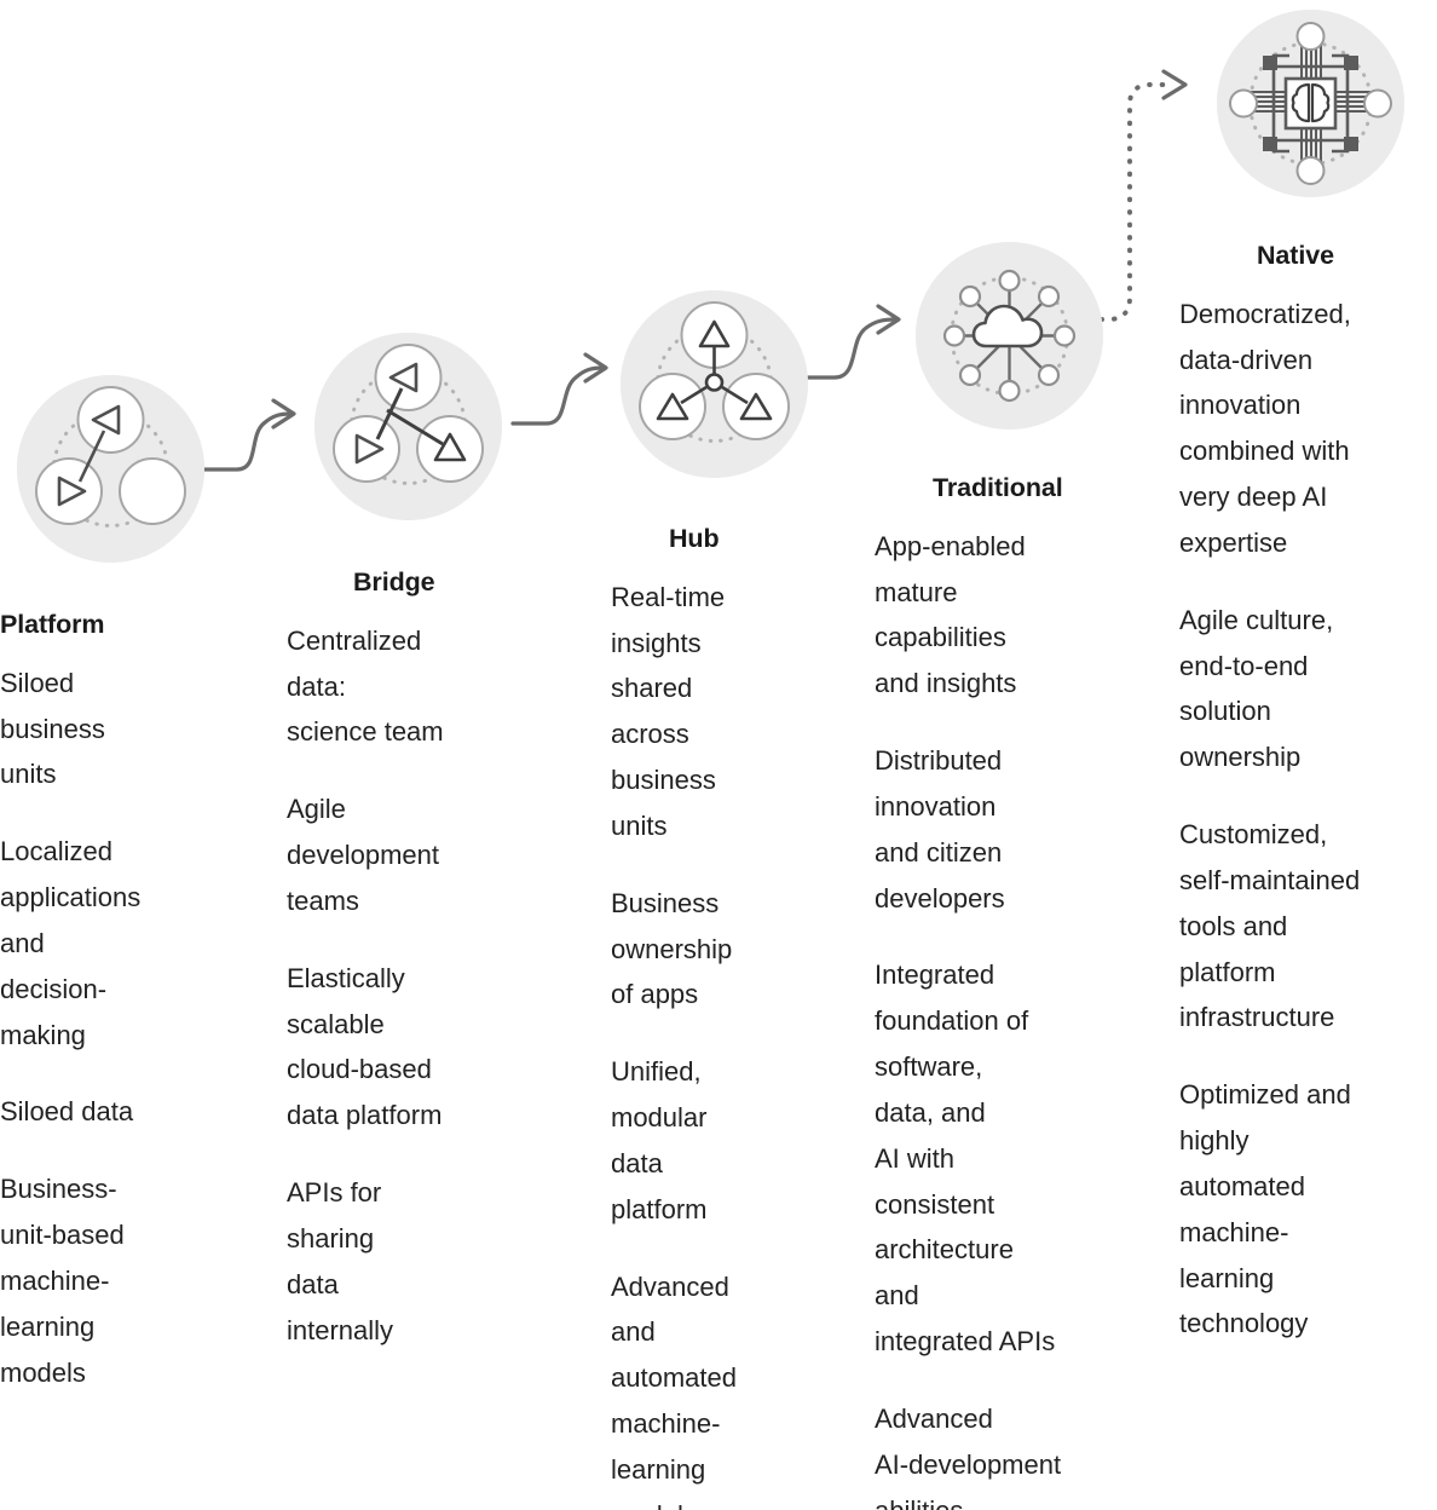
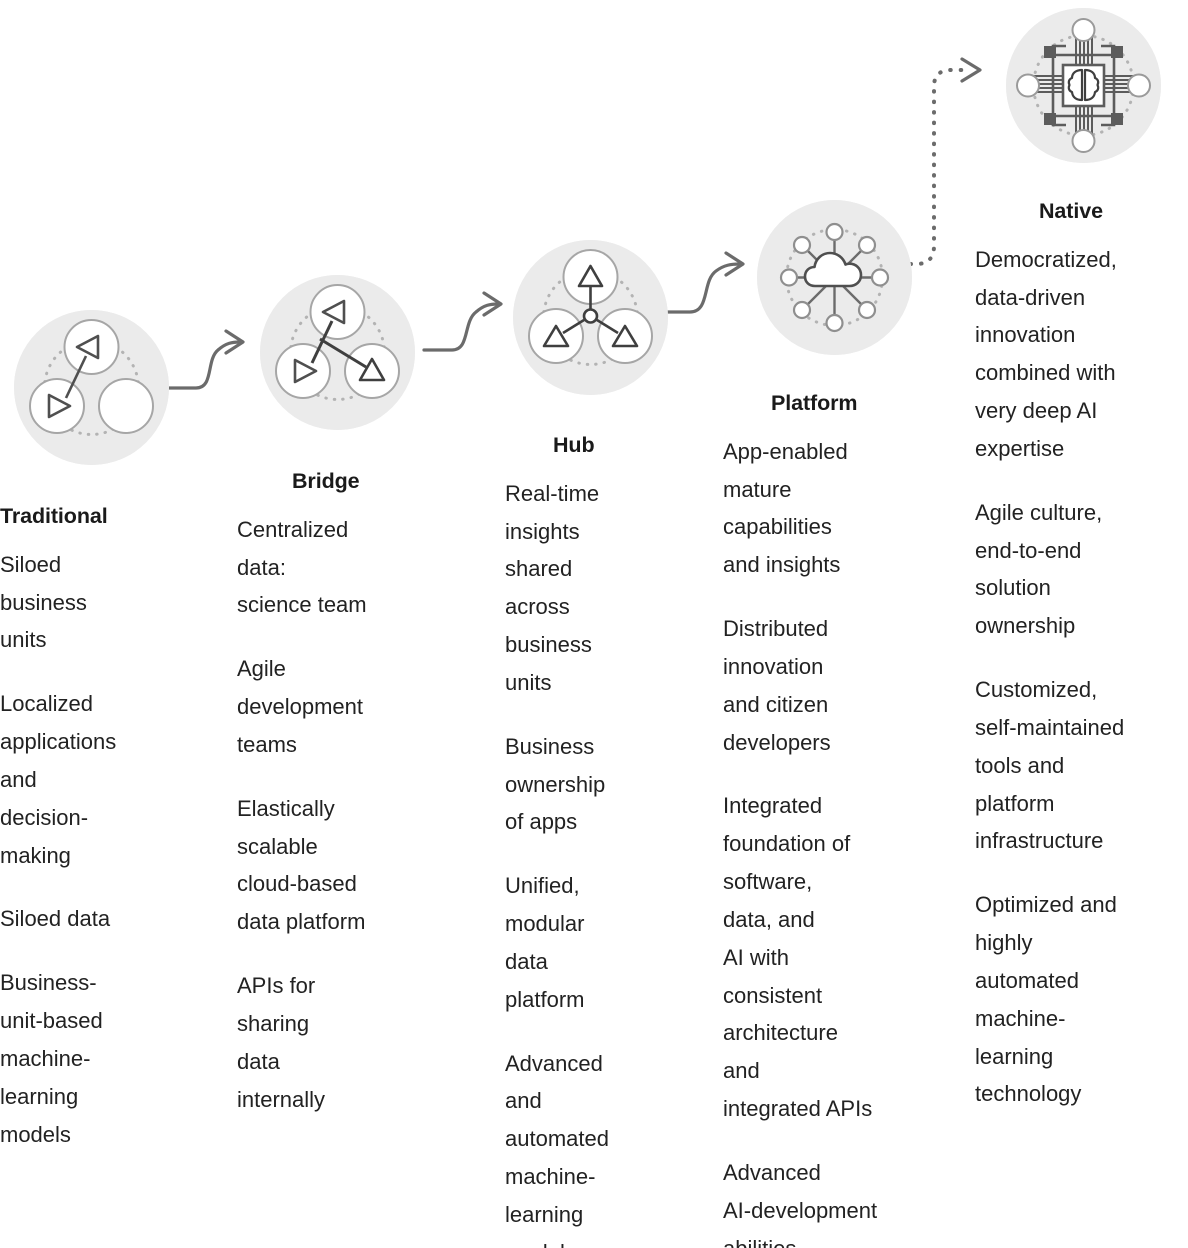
- Platform
+ Traditional
  Siloed
  business
  units
  Localized
  applications
  and
  decision-
  making
  Siloed data
  Business-
  unit-based
  machine-
  learning
  models
  Bridge
  Centralized
  data:
  science team
  Agile
  development
  teams
  Elastically
  scalable
  cloud-based
  data platform
  APIs for
  sharing
  data
  internally
  Hub
  Real-time
  insights
  shared
  across
  business
  units
  Business
  ownership
  of apps
  Unified,
  modular
  data
  platform
  Advanced
  and
  automated
  machine-
  learning
- Traditional
+ Platform
  App-enabled
  mature
  capabilities
  and insights
  Distributed
  innovation
  and citizen
  developers
  Integrated
  foundation of
  software,
  data, and
  AI with
  consistent
  architecture
  and
  integrated APIs
  Advanced
  AI-development
  Native
  Democratized,
  data-driven
  innovation
  combined with
  very deep AI
  expertise
  Agile culture,
  end-to-end
  solution
  ownership
  Customized,
  self-maintained
  tools and
  platform
  infrastructure
  Optimized and
  highly
  automated
  machine-
  learning
  technology
